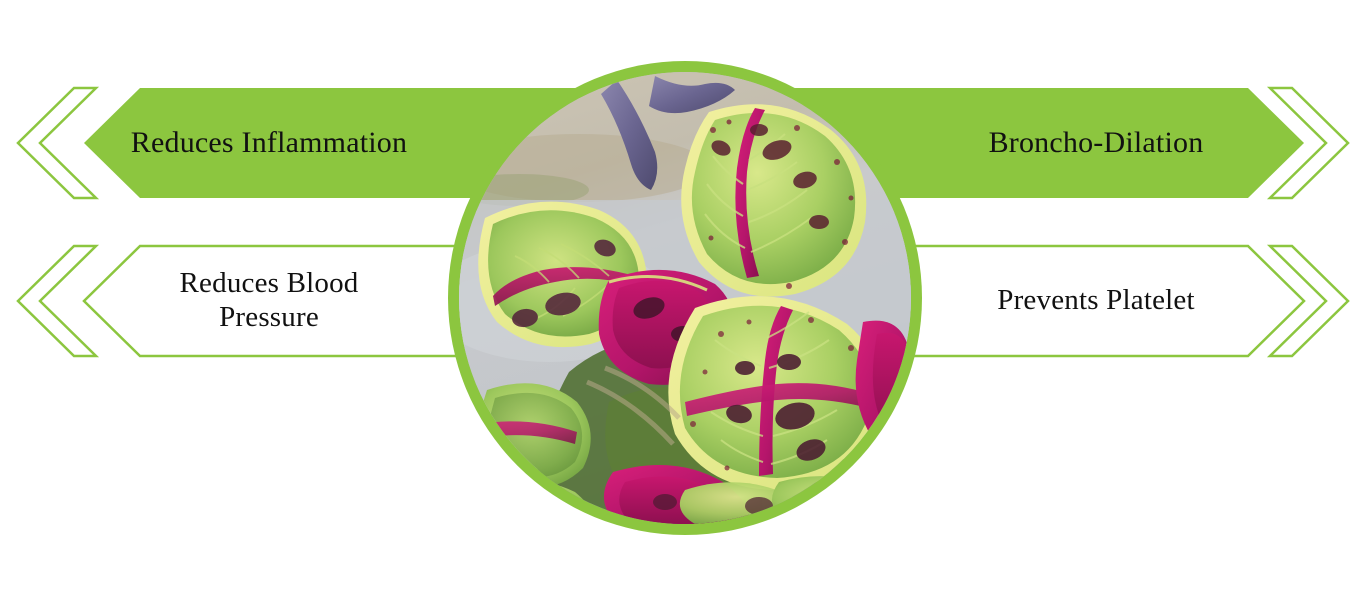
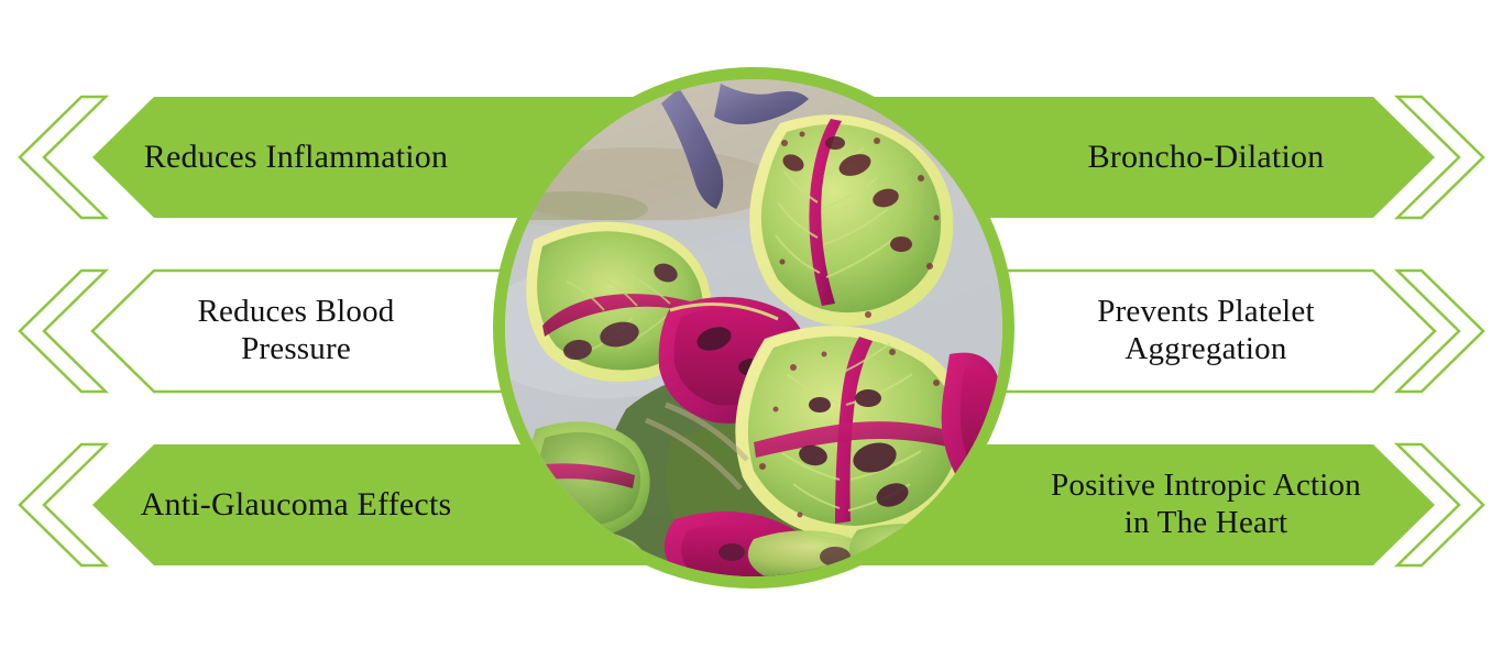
  Reduces Inflammation
  Broncho-Dilation
  Reduces Blood
  Pressure
  Prevents Platelet
+ Aggregation
+ Anti-Glaucoma Effects
+ Positive Intropic Action
+ in The Heart
